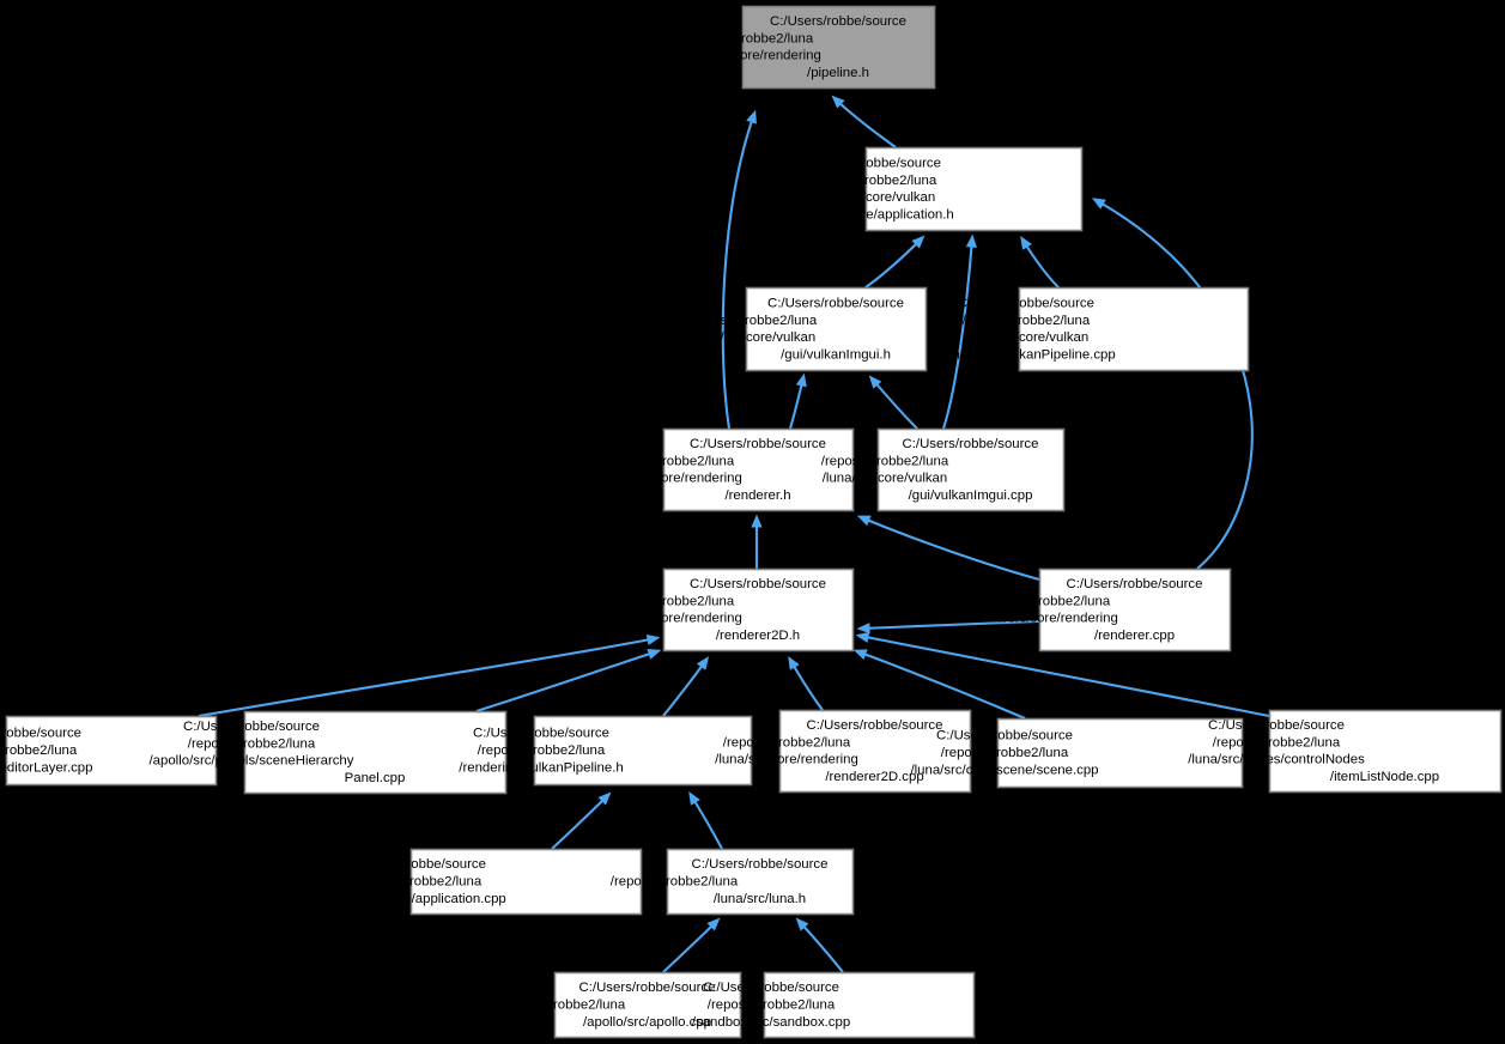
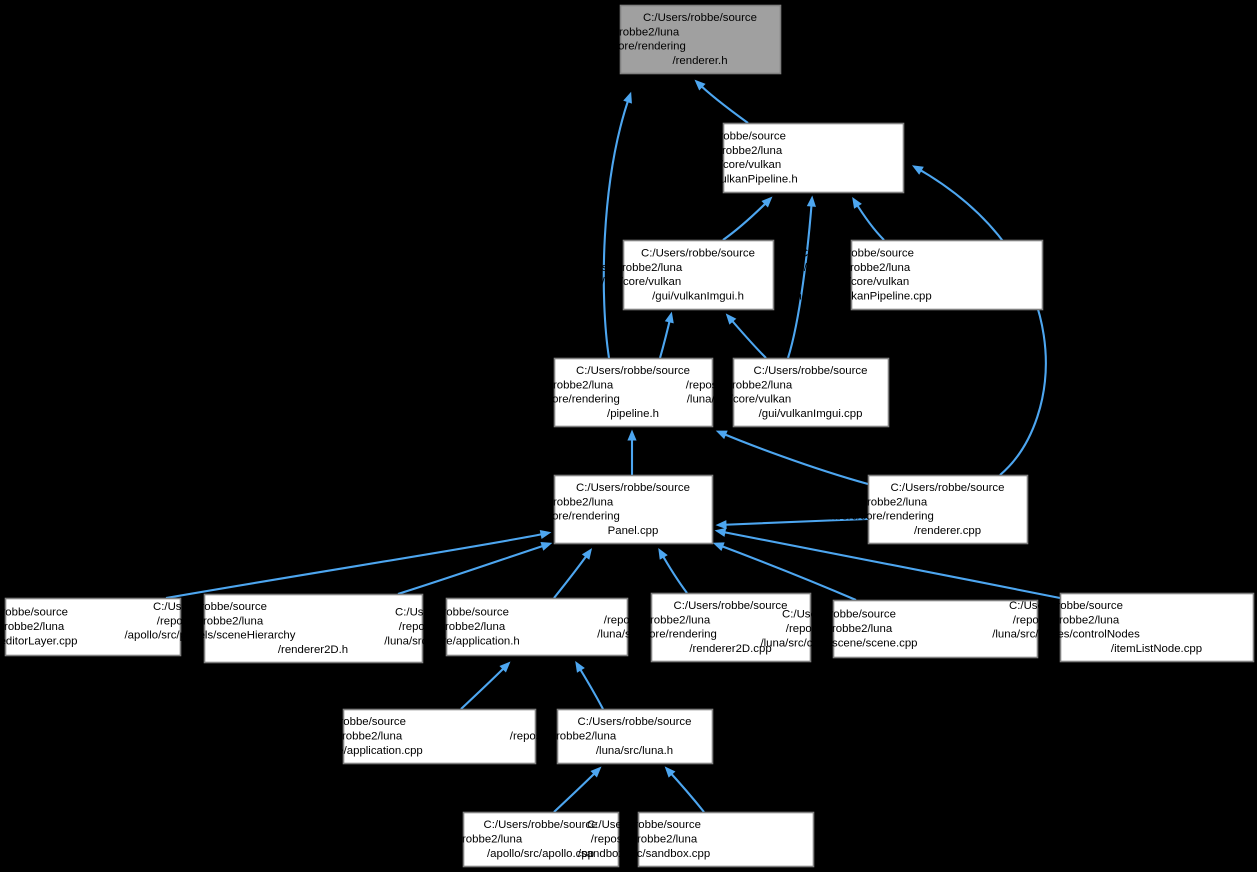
  C:/Users/robbe/source
  /repos/lolrobbe2/luna
  /luna/src/core/rendering
- /pipeline.h
+ /renderer.h
  C:/Users/robbe/source
  /repos/lolrobbe2/luna
  /luna/src/core/vulkan
- /luna/src/core/application.h
+ /rendering/vulkanPipeline.h
  C:/Users/robbe/source
  /repos/lolrobbe2/luna
  /luna/src/core/vulkan
  /gui/vulkanImgui.h
  C:/Users/robbe/source
  /repos/lolrobbe2/luna
  /luna/src/core/vulkan
  /rendering/vulkanPipeline.cpp
  C:/Users/robbe/source
  /repos/lolrobbe2/luna
  /luna/src/core/rendering
- /renderer.h
+ /pipeline.h
  C:/Users/robbe/source
  /repos/lolrobbe2/luna
  /luna/src/core/vulkan
  /gui/vulkanImgui.cpp
  C:/Users/robbe/source
  /repos/lolrobbe2/luna
  /luna/src/core/rendering
- /renderer2D.h
+ Panel.cpp
  C:/Users/robbe/source
  /repos/lolrobbe2/luna
  /luna/src/core/rendering
  /renderer.cpp
  C:/Users/robbe/source
  /repos/lolrobbe2/luna
  /apollo/src/panels/sceneHierarchy
- Panel.cpp
+ /renderer2D.h
  C:/Users/robbe/source
  /repos/lolrobbe2/luna
- /rendering/vulkanPipeline.h
+ /luna/src/core/application.h
  C:/Users/robbe/source
  /repos/lolrobbe2/luna
  /luna/src/core/rendering
  /renderer2D.cpp
  C:/Users/robbe/source
  /repos/lolrobbe2/luna
  /luna/src/core/scene/scene.cpp
  C:/Users/robbe/source
  /repos/lolrobbe2/luna
  /luna/src/nodes/controlNodes
  /itemListNode.cpp
  C:/Users/robbe/source
  /repos/lolrobbe2/luna
  /luna/src/core/application.cpp
  C:/Users/robbe/source
  /repos/lolrobbe2/luna
  /luna/src/luna.h
  C:/Users/robbe/source
  /repos/lolrobbe2/luna
  /apollo/src/apollo.cpp
  C:/Users/robbe/source
  /repos/lolrobbe2/luna
  /sandbox/src/sandbox.cpp
